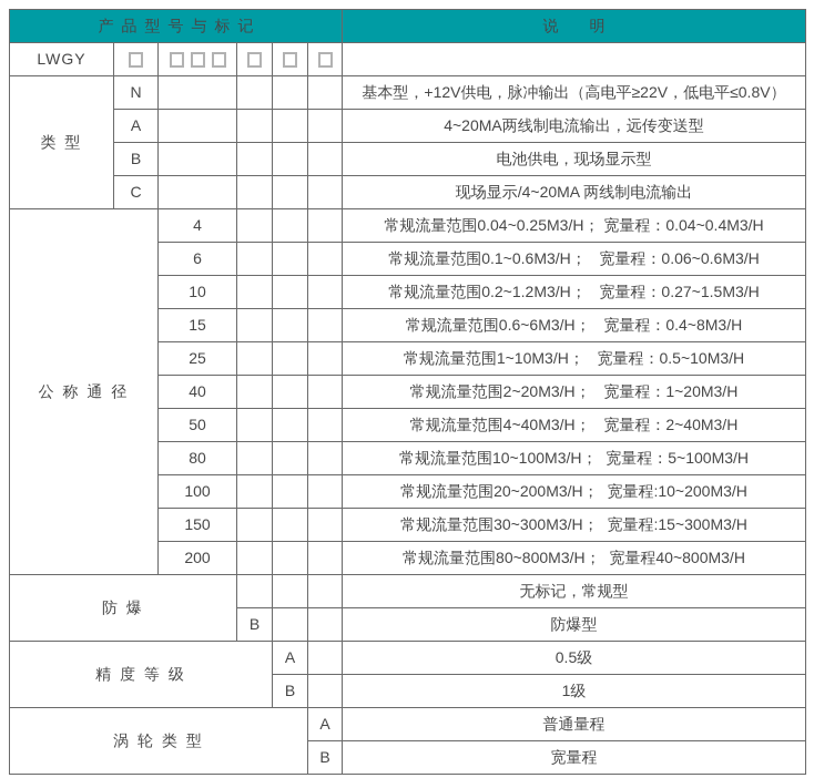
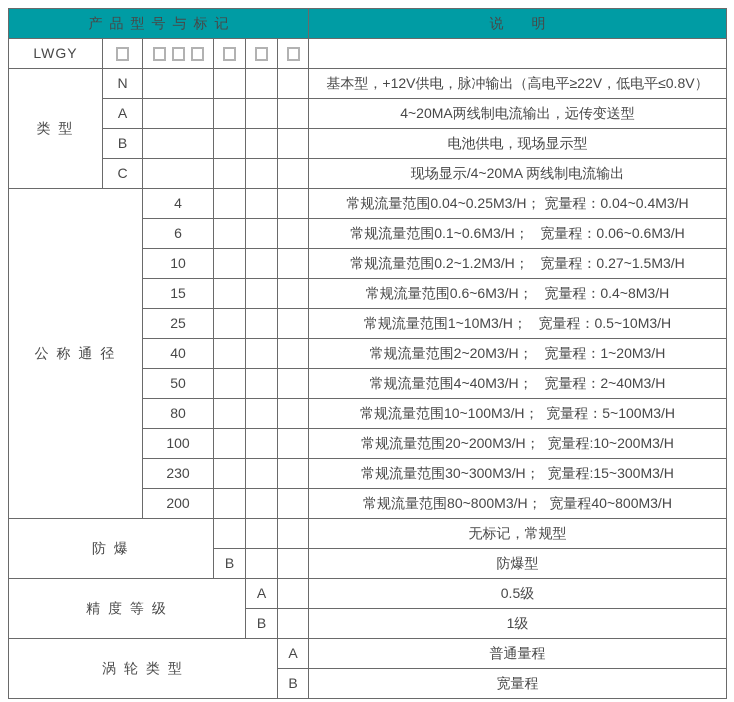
  产品型号与标记	说 明
  LWGY
  类 型	N					基本型，+12V供电，脉冲输出（高电平≥22V，低电平≤0.8V）
  A					4~20MA两线制电流输出，远传变送型
  B					电池供电，现场显示型
  C					现场显示/4~20MA 两线制电流输出
  公 称 通 径	4				常规流量范围0.04~0.25M3/H； 宽量程：0.04~0.4M3/H
  6				常规流量范围0.1~0.6M3/H； 宽量程：0.06~0.6M3/H
  10				常规流量范围0.2~1.2M3/H； 宽量程：0.27~1.5M3/H
  15				常规流量范围0.6~6M3/H； 宽量程：0.4~8M3/H
  25				常规流量范围1~10M3/H； 宽量程：0.5~10M3/H
  40				常规流量范围2~20M3/H； 宽量程：1~20M3/H
  50				常规流量范围4~40M3/H； 宽量程：2~40M3/H
  80				常规流量范围10~100M3/H； 宽量程：5~100M3/H
  100				常规流量范围20~200M3/H； 宽量程:10~200M3/H
- 150				常规流量范围30~300M3/H； 宽量程:15~300M3/H
+ 230				常规流量范围30~300M3/H； 宽量程:15~300M3/H
  200				常规流量范围80~800M3/H； 宽量程40~800M3/H
  防 爆				无标记，常规型
  B			防爆型
  精 度 等 级	A		0.5级
  B		1级
  涡 轮 类 型	A	普通量程
  B	宽量程
